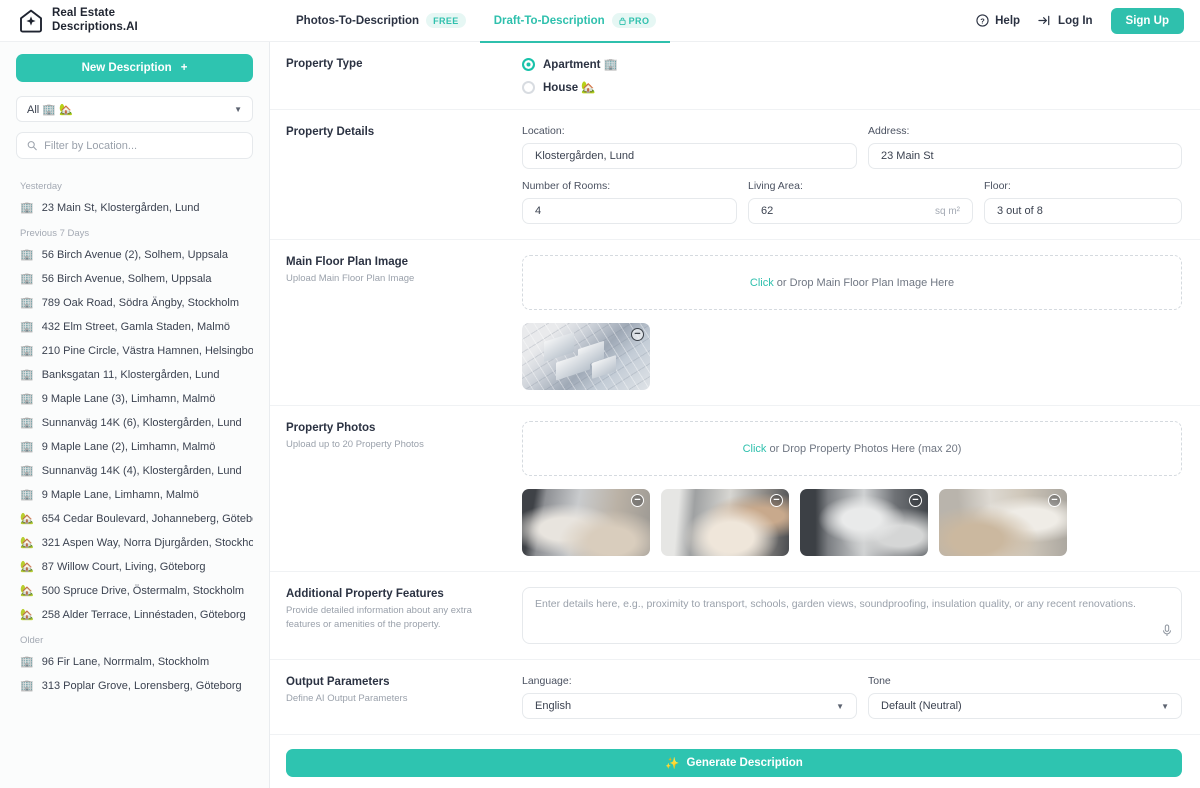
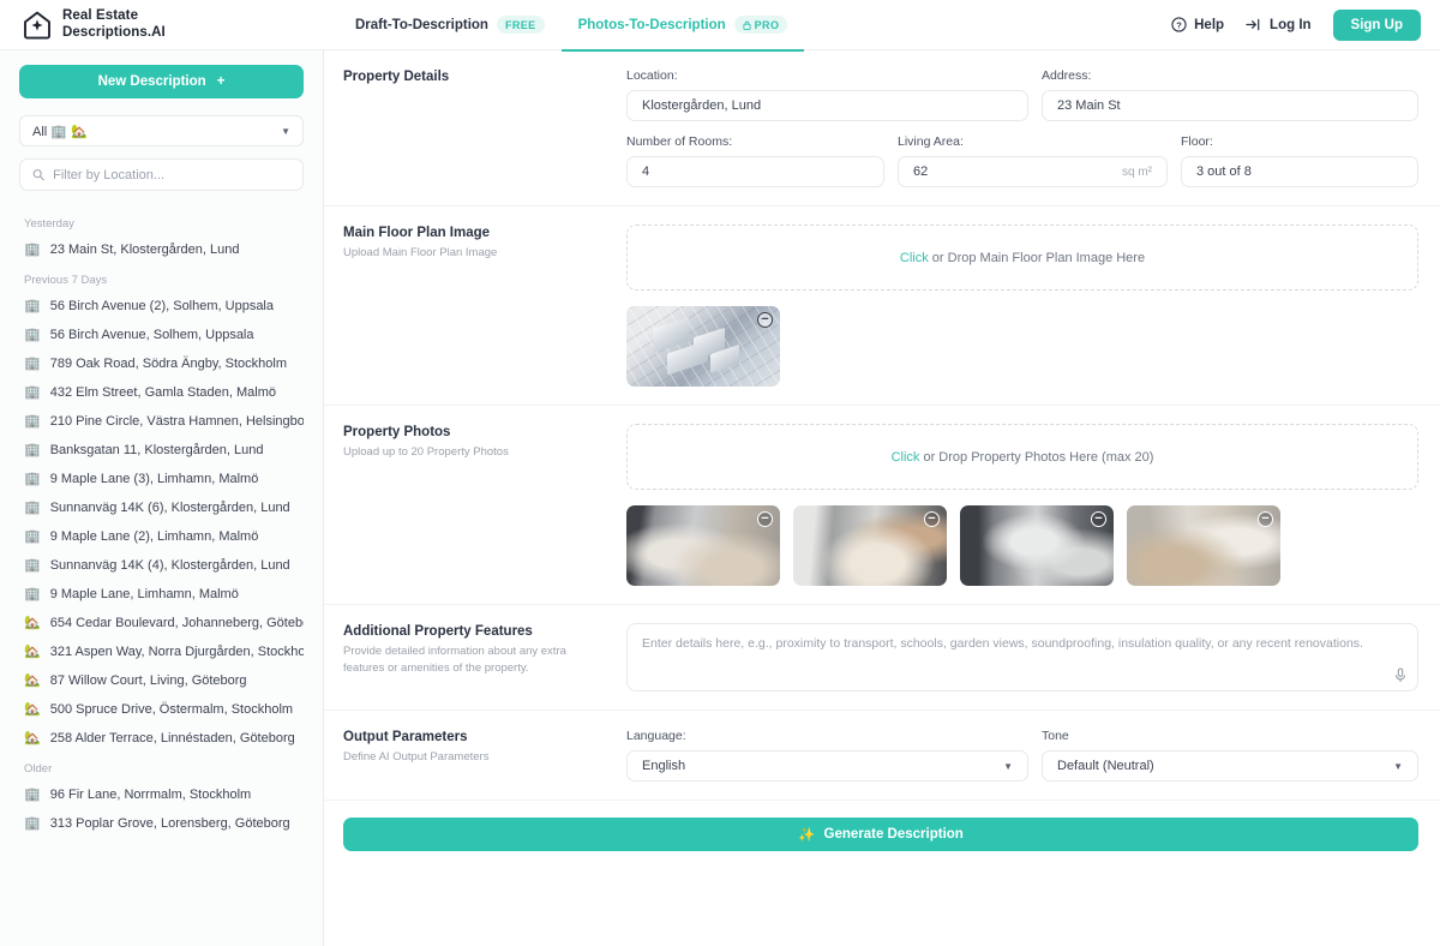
  Real Estate
  Descriptions.AI
- Photos-To-Description
+ Draft-To-Description
  FREE
- Draft-To-Description
+ Photos-To-Description
  PRO
  ?
  Help
  Log In
  Sign Up
  New Description
  +
  All 🏢 🏡
  ▼
  Filter by Location...
  Yesterday
  🏢
  23 Main St, Klostergården, Lund
  Previous 7 Days
  🏢
  56 Birch Avenue (2), Solhem, Uppsala
  🏢
  56 Birch Avenue, Solhem, Uppsala
  🏢
  789 Oak Road, Södra Ängby, Stockholm
  🏢
  432 Elm Street, Gamla Staden, Malmö
  🏢
  210 Pine Circle, Västra Hamnen, Helsingbo
  🏢
  Banksgatan 11, Klostergården, Lund
  🏢
  9 Maple Lane (3), Limhamn, Malmö
  🏢
  Sunnanväg 14K (6), Klostergården, Lund
  🏢
  9 Maple Lane (2), Limhamn, Malmö
  🏢
  Sunnanväg 14K (4), Klostergården, Lund
  🏢
  9 Maple Lane, Limhamn, Malmö
  🏡
  654 Cedar Boulevard, Johanneberg, Göteb
  🏡
  321 Aspen Way, Norra Djurgården, Stockho
  🏡
  87 Willow Court, Living, Göteborg
  🏡
  500 Spruce Drive, Östermalm, Stockholm
  🏡
  258 Alder Terrace, Linnéstaden, Göteborg
  Older
  🏢
  96 Fir Lane, Norrmalm, Stockholm
  🏢
  313 Poplar Grove, Lorensberg, Göteborg
- Property Type
- Apartment 🏢
- House 🏡
  Property Details
  Location:
  Klostergården, Lund
  Address:
  23 Main St
  Number of Rooms:
  4
  Living Area:
  62
  sq m²
  Floor:
  3 out of 8
  Main Floor Plan Image
  Upload Main Floor Plan Image
  Click or Drop Main Floor Plan Image Here
  −
  Property Photos
  Upload up to 20 Property Photos
  Click or Drop Property Photos Here (max 20)
  −
  −
  −
  −
  Additional Property Features
  Provide detailed information about any extra features or amenities of the property.
  Enter details here, e.g., proximity to transport, schools, garden views, soundproofing, insulation quality, or any recent renovations.
  Output Parameters
  Define AI Output Parameters
  Language:
  English
  ▼
  Tone
  Default (Neutral)
  ▼
  ✨
  Generate Description
